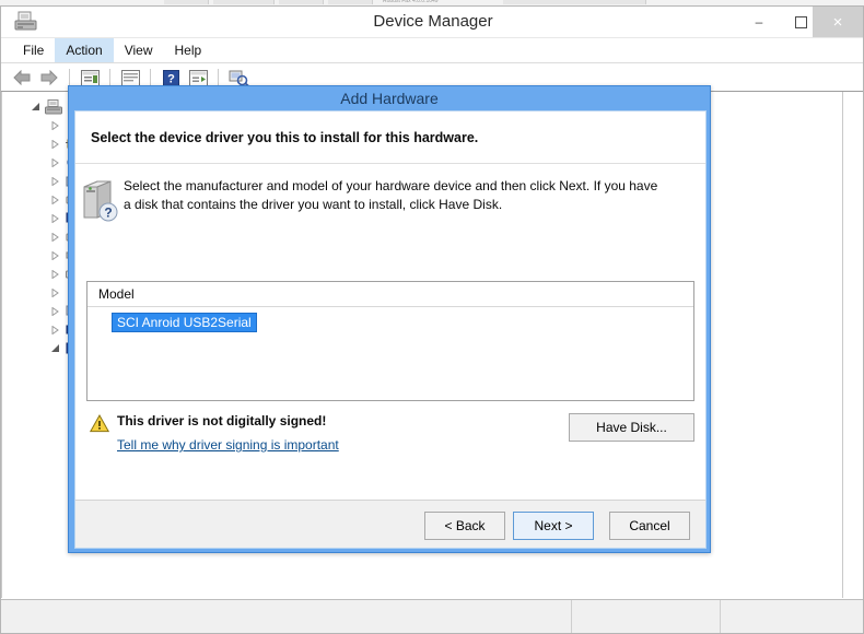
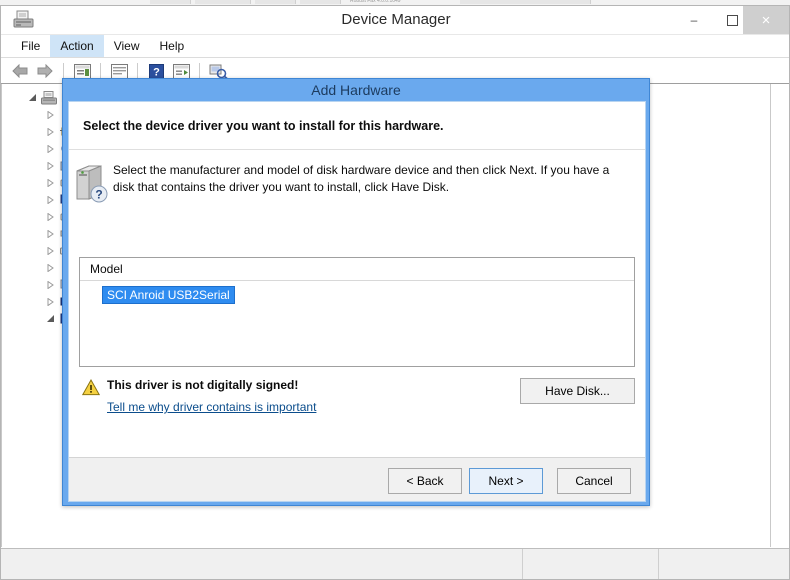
  Device Manager
  –
  ×
  File
  Action
  View
  Help
  ?
  Add Hardware
- Select the device driver you this to install for this hardware.
+ Select the device driver you want to install for this hardware.
  ?
- Select the manufacturer and model of your hardware device and then click Next. If you have a disk that contains the driver you want to install, click Have Disk.
+ Select the manufacturer and model of disk hardware device and then click Next. If you have a disk that contains the driver you want to install, click Have Disk.
  Model
  SCI Anroid USB2Serial
  This driver is not digitally signed!
- Tell me why driver signing is important
+ Tell me why driver contains is important
  Have Disk...
  < Back
  Next >
  Cancel
